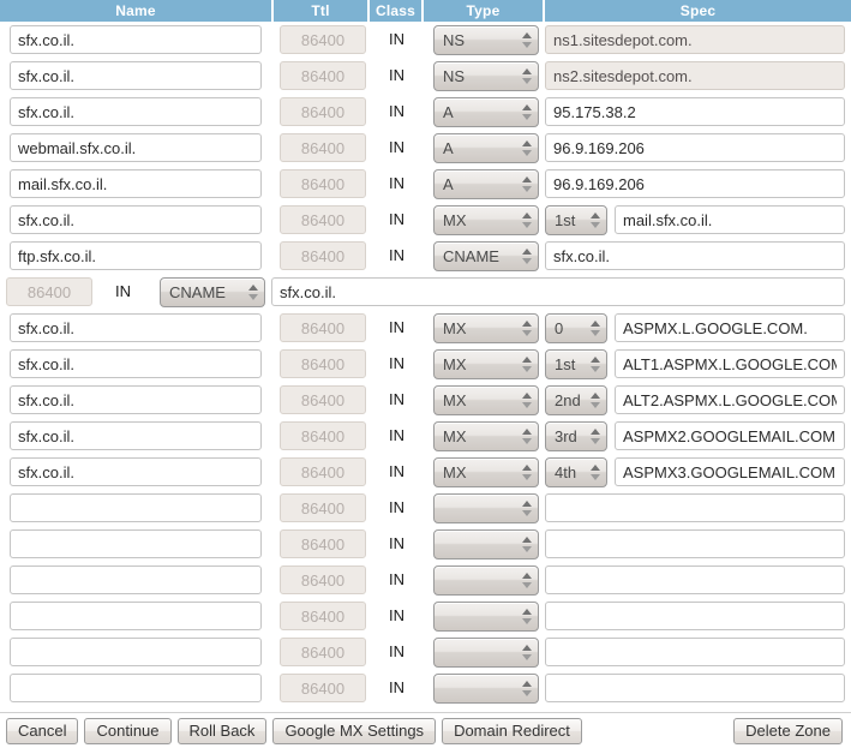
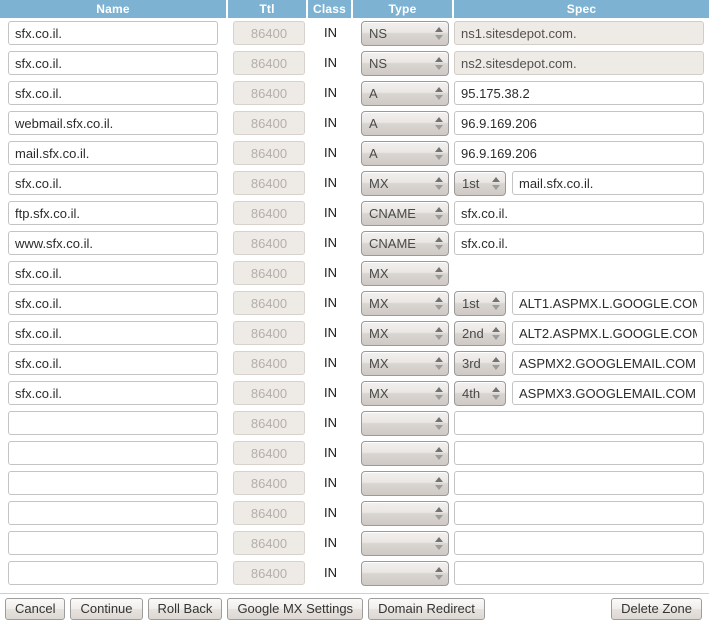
  Name
  Ttl
  Class
  Type
  Spec
  sfx.co.il.
  86400
  IN
  NS
  ns1.sitesdepot.com.
  sfx.co.il.
  86400
  IN
  NS
  ns2.sitesdepot.com.
  sfx.co.il.
  86400
  IN
  A
  95.175.38.2
  webmail.sfx.co.il.
  86400
  IN
  A
  96.9.169.206
  mail.sfx.co.il.
  86400
  IN
  A
  96.9.169.206
  sfx.co.il.
  86400
  IN
  MX
  1st
  mail.sfx.co.il.
  ftp.sfx.co.il.
  86400
  IN
  CNAME
  sfx.co.il.
+ www.sfx.co.il.
  86400
  IN
  CNAME
  sfx.co.il.
  sfx.co.il.
  86400
  IN
  MX
- 0
- ASPMX.L.GOOGLE.COM.
  sfx.co.il.
  86400
  IN
  MX
  1st
  ALT1.ASPMX.L.GOOGLE.CO
  sfx.co.il.
  86400
  IN
  MX
  2nd
  ALT2.ASPMX.L.GOOGLE.CO
  sfx.co.il.
  86400
  IN
  MX
  3rd
  ASPMX2.GOOGLEMAIL.COM
  sfx.co.il.
  86400
  IN
  MX
  4th
  ASPMX3.GOOGLEMAIL.COM
  86400
  IN
  86400
  IN
  86400
  IN
  86400
  IN
  86400
  IN
  86400
  IN
  Cancel
  Continue
  Roll Back
  Google MX Settings
  Domain Redirect
  Delete Zone
